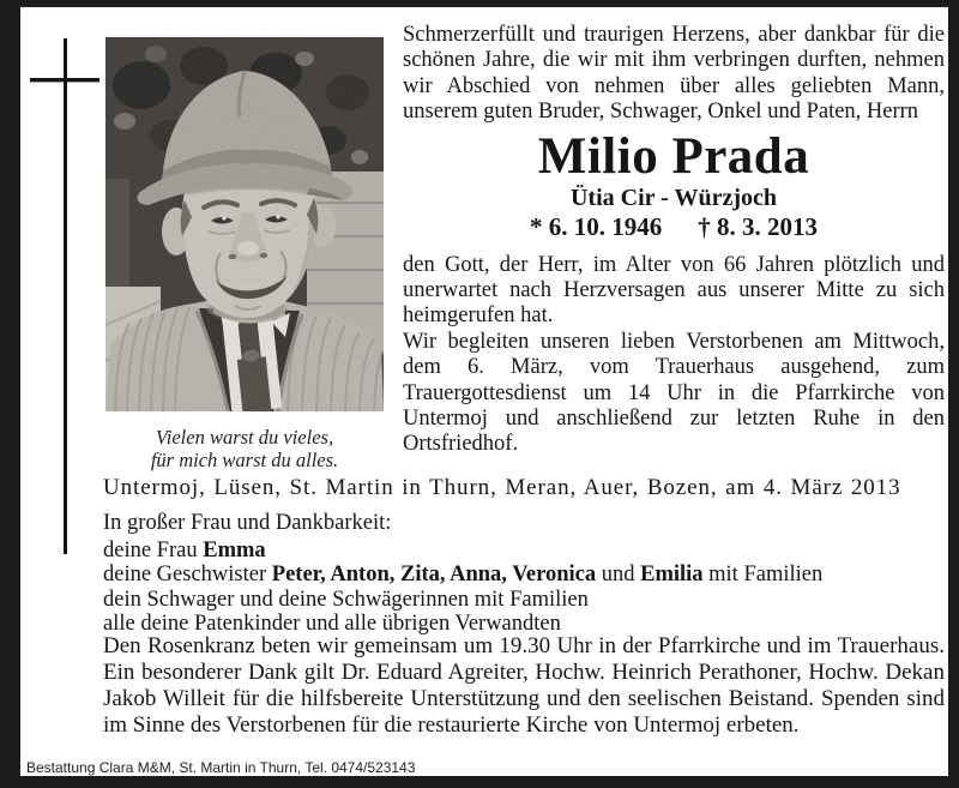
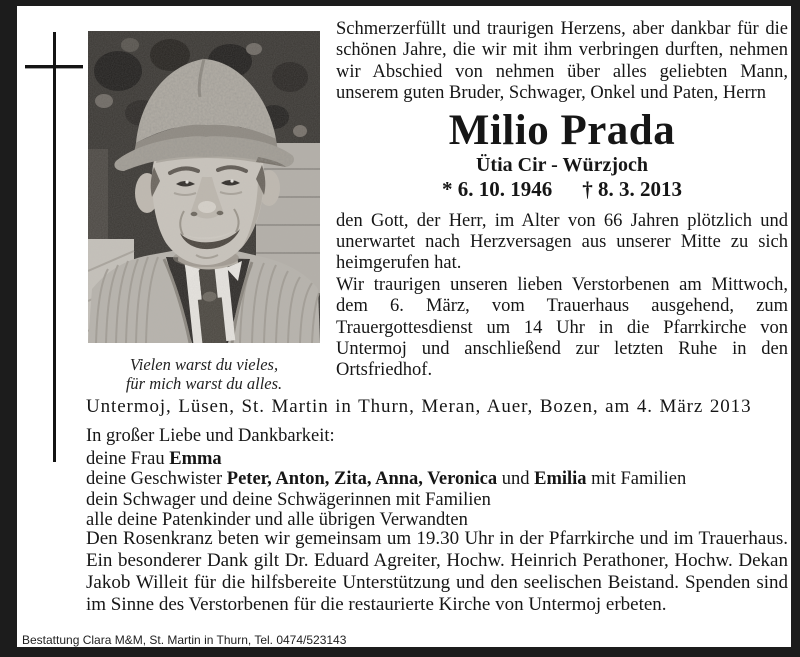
  Vielen warst du vieles,
  für mich warst du alles.
  Schmerzerfüllt und traurigen Herzens, aber dankbar für die schönen Jahre, die wir mit ihm verbringen durften, nehmen wir Abschied von nehmen über alles geliebten Mann, unserem guten Bruder, Schwager, Onkel und Pa­ten, Herrn
  Milio Prada
  Ütia Cir - Würzjoch
  * 6. 10. 1946
  † 8. 3. 2013
  den Gott, der Herr, im Alter von 66 Jahren plötzlich und unerwartet nach Herzversagen aus unserer Mitte zu sich heimgerufen hat.
- Wir begleiten unseren lieben Verstorbenen am Mitt­woch, dem 6. März, vom Trauerhaus ausgehend, zum Trauergottesdienst um 14 Uhr in die Pfarrkirche von Untermoj und anschließend zur letzten Ruhe in den Ortsfriedhof.
+ Wir traurigen unseren lieben Verstorbenen am Mitt­woch, dem 6. März, vom Trauerhaus ausgehend, zum Trauergottesdienst um 14 Uhr in die Pfarrkirche von Untermoj und anschließend zur letzten Ruhe in den Ortsfriedhof.
  Untermoj, Lüsen, St. Martin in Thurn, Meran, Auer, Bozen, am 4. März 2013
- In großer Frau und Dankbarkeit:
+ In großer Liebe und Dankbarkeit:
  deine Frau Emma
  deine Geschwister Peter, Anton, Zita, Anna, Veronica und Emilia mit Familien
  dein Schwager und deine Schwägerinnen mit Familien
  alle deine Patenkinder und alle übrigen Verwandten
  Den Rosenkranz beten wir gemeinsam um 19.30 Uhr in der Pfarrkirche und im Trauer­haus. Ein besonderer Dank gilt Dr. Eduard Agreiter, Hochw. Heinrich Perathoner, Hochw. Dekan Jakob Willeit für die hilfsbereite Unterstützung und den seelischen Bei­stand. Spenden sind im Sinne des Verstorbenen für die restaurierte Kirche von Untermoj erbeten.
  Bestattung Clara M&M, St. Martin in Thurn, Tel. 0474/523143
